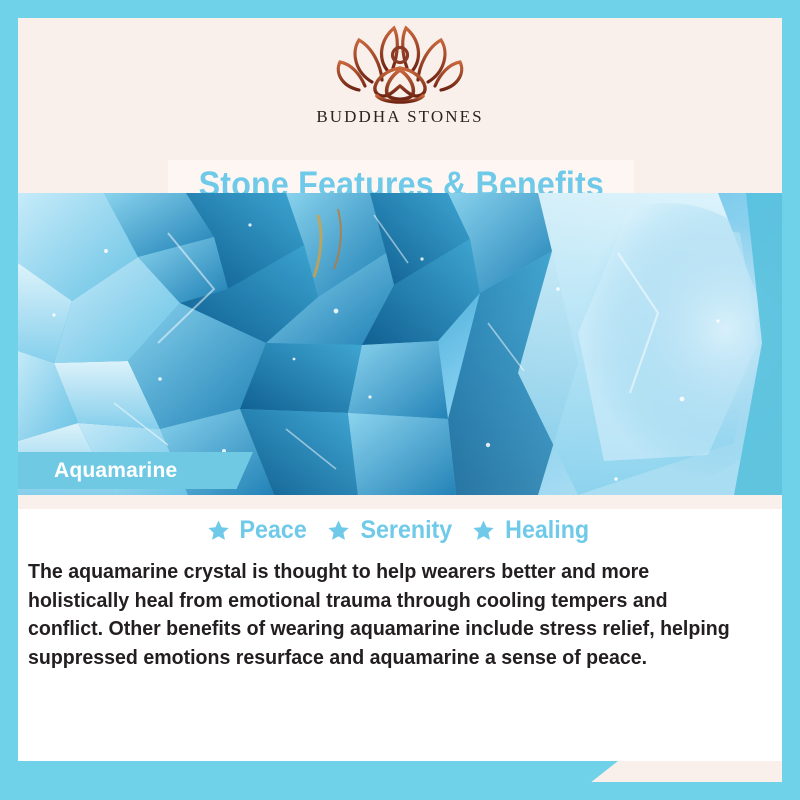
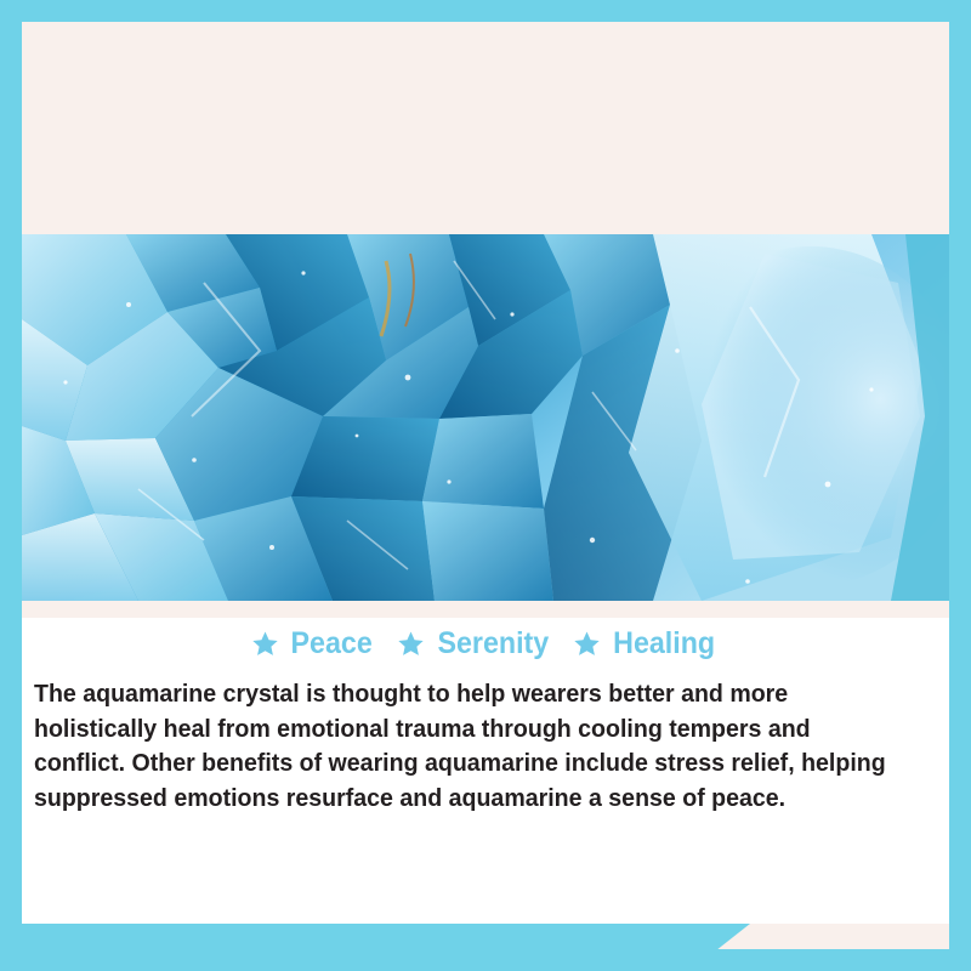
- BUDDHA STONES
- Stone Features & Benefits
- Aquamarine
  Peace
  Serenity
  Healing
  The aquamarine crystal is thought to help wearers better and more holistically heal from emotional trauma through cooling tempers and conflict. Other benefits of wearing aquamarine include stress relief, helping suppressed emotions resurface and aquamarine a sense of peace.
